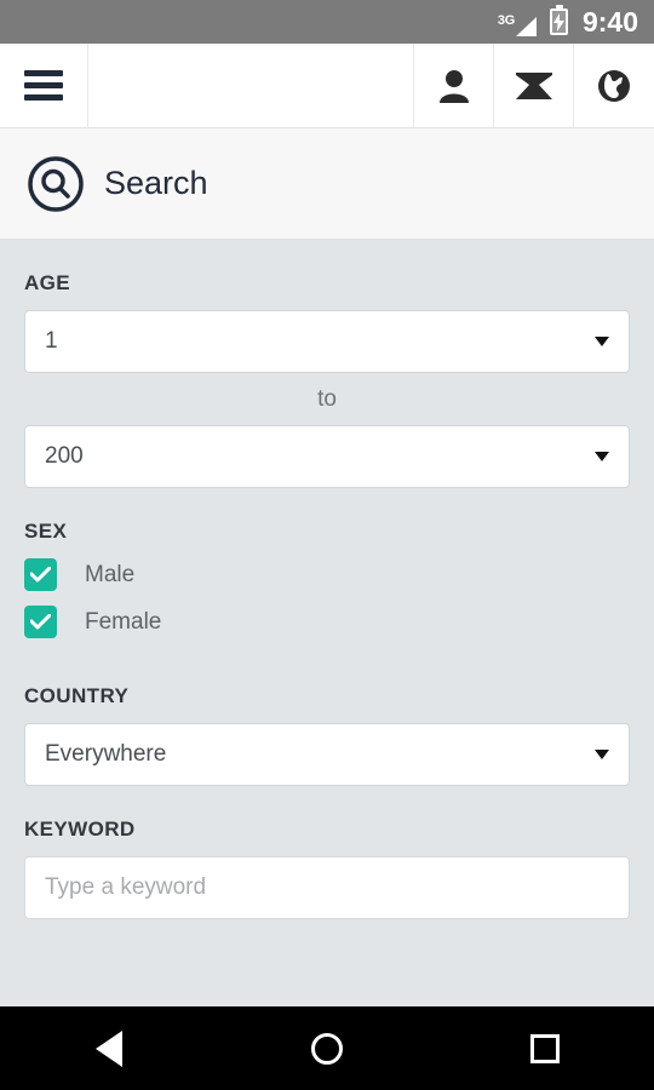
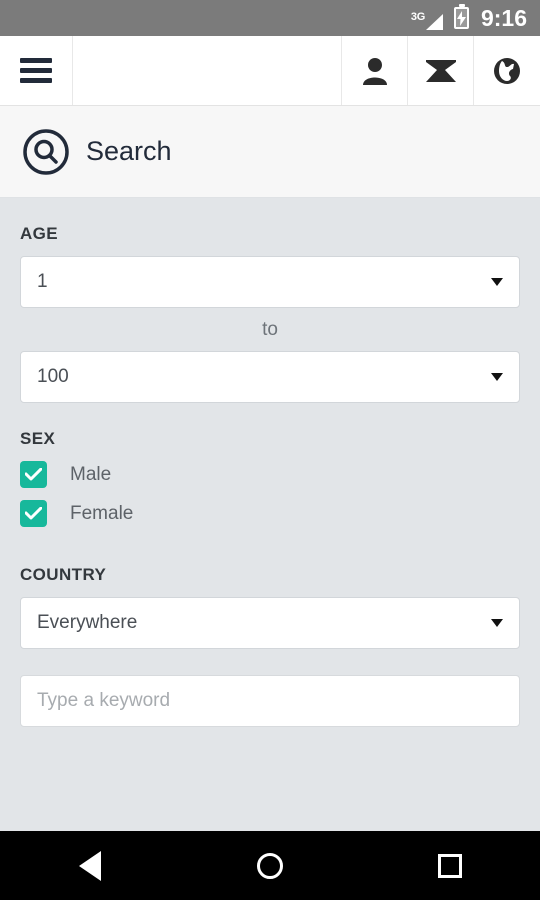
  3G
- 9:40
+ 9:16
  Search
  AGE
  1
  to
- 200
+ 100
  SEX
  Male
  Female
  COUNTRY
  Everywhere
- KEYWORD
  Type a keyword
